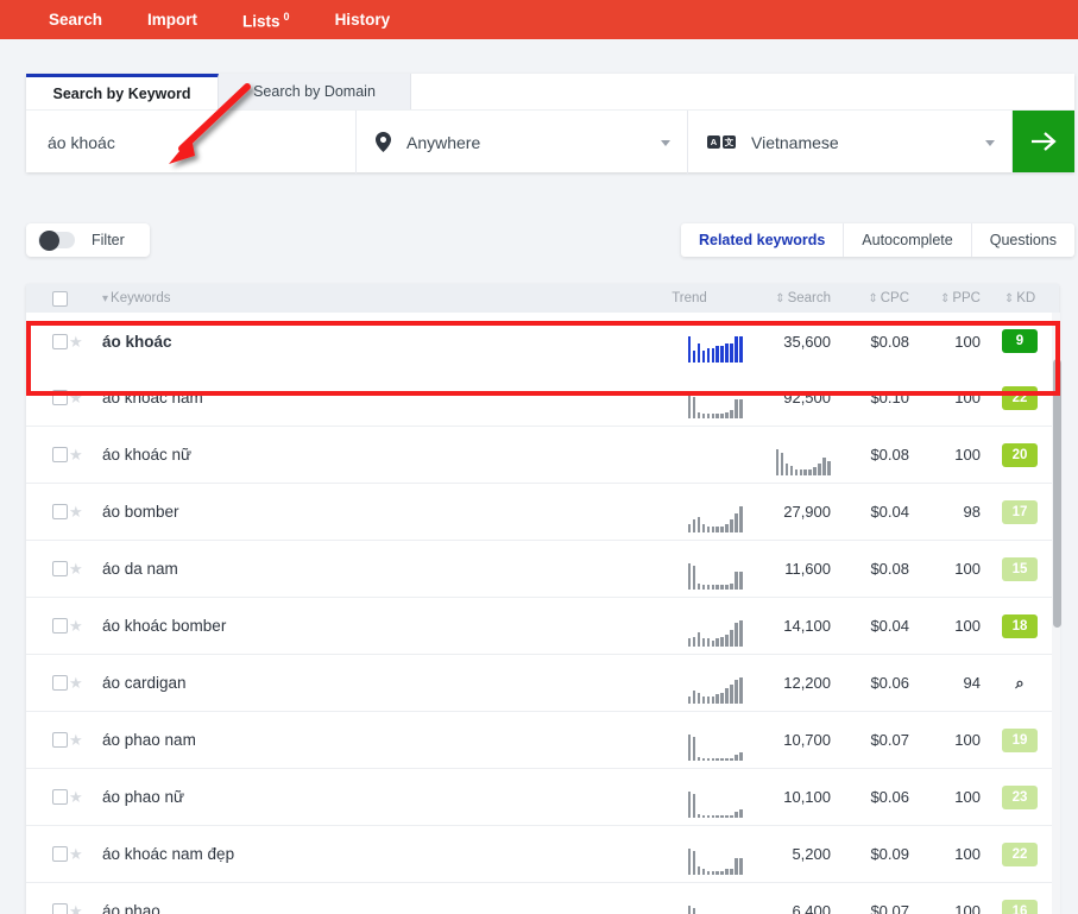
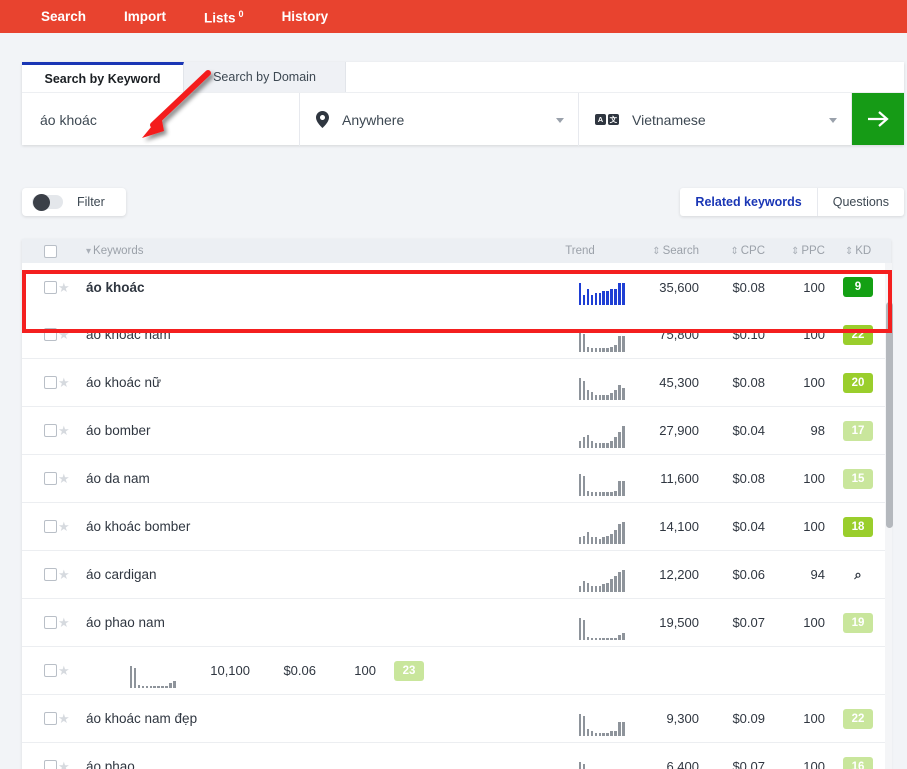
  Search
  Import
  Lists 0
  History
  Search by Keyword
  Search by Domain
  áo khoác
  Anywhere
  A
  文
  Vietnamese
  Filter
  Related keywords
- Autocomplete
  Questions
  ▾
  Keywords
  Trend
  ⇕
  Search
  ⇕
  CPC
  ⇕
  PPC
  ⇕
  KD
  ★
  áo khoác
  35,600
  $0.08
  100
  9
  ★
  áo khoác nam
- 92,500
+ 75,800
  $0.10
  100
  22
  ★
  áo khoác nữ
+ 45,300
  $0.08
  100
  20
  ★
  áo bomber
  27,900
  $0.04
  98
  17
  ★
  áo da nam
  11,600
  $0.08
  100
  15
  ★
  áo khoác bomber
  14,100
  $0.04
  100
  18
  ★
  áo cardigan
  12,200
  $0.06
  94
  ⌕
  ★
  áo phao nam
- 10,700
+ 19,500
  $0.07
  100
  19
  ★
- áo phao nữ
  10,100
  $0.06
  100
  23
  ★
  áo khoác nam đẹp
- 5,200
+ 9,300
  $0.09
  100
  22
  ★
  áo phao
  6,400
  $0.07
  100
  16
